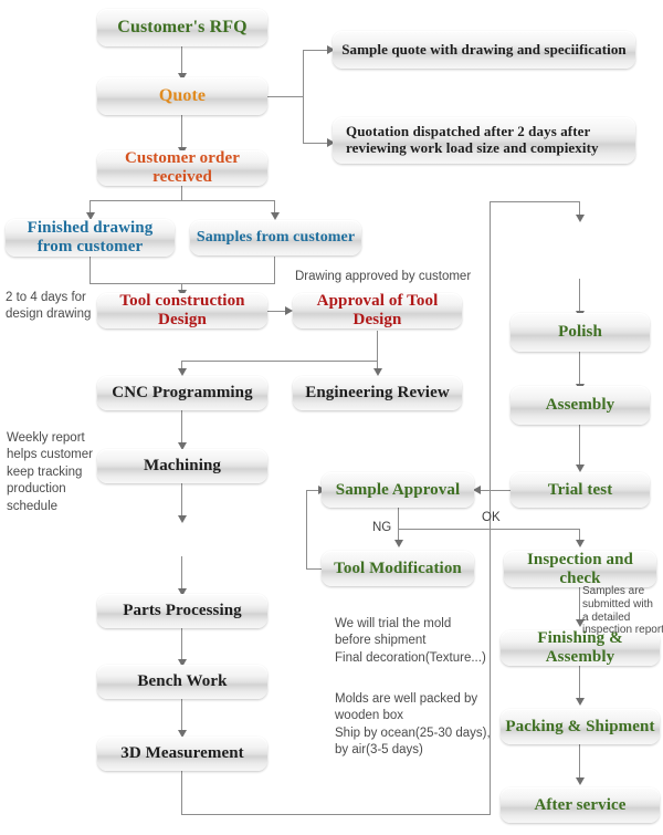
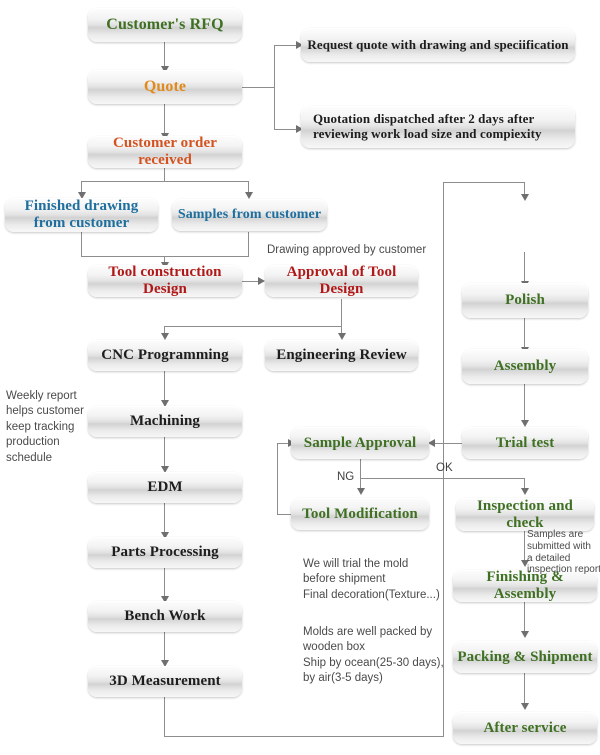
  Customer's RFQ
  Quote
- Sample quote with drawing and speciification
+ Request quote with drawing and speciification
  Quotation dispatched after 2 days after reviewing work load size and compiexity
  Customer order received
  Finished drawing
  from customer
  Samples from customer
  Tool construction Design
  Approval of Tool Design
  CNC Programming
  Engineering Review
  Machining
+ EDM
  Parts Processing
  Bench Work
  3D Measurement
  Polish
  Assembly
  Trial test
  Sample Approval
  Tool Modification
  Inspection and check
  Finishing & Assembly
  Packing & Shipment
  After service
- 2 to 4 days for
- design drawing
  Weekly report
  helps customer
  keep tracking
  production
  schedule
  Drawing approved by customer
  Samples are
  submitted with
  a detailed
  inspection repor
  We will trial the mold
  before shipment
  Final decoration(Texture...)
  Molds are well packed by
  wooden box
  Ship by ocean(25-30 days),
  by air(3-5 days)
  NG
  OK
